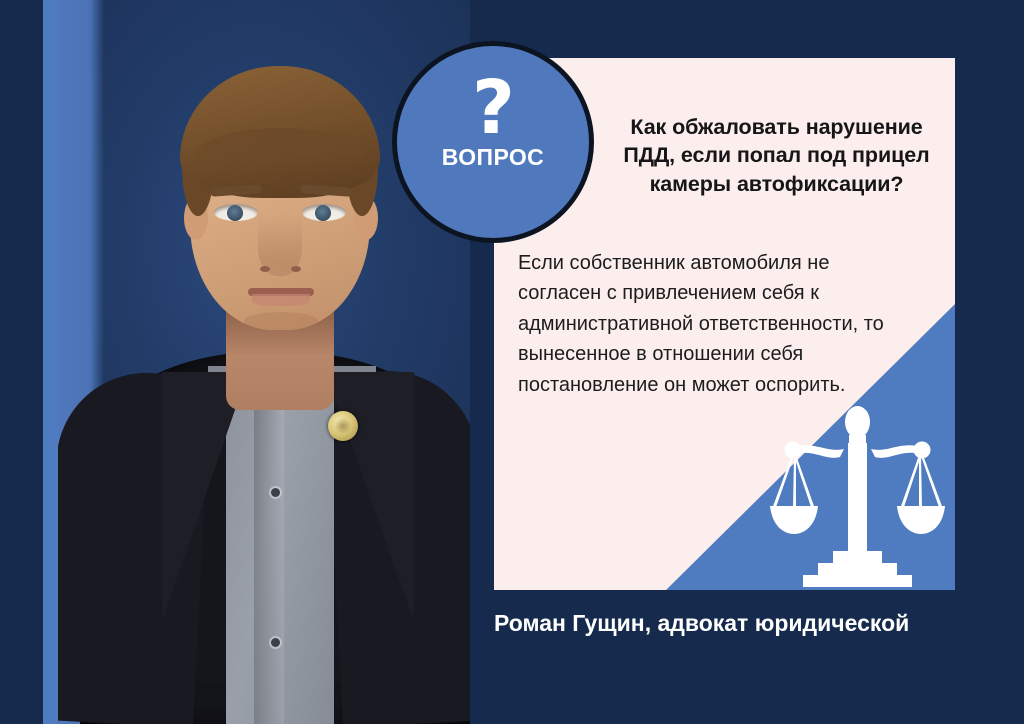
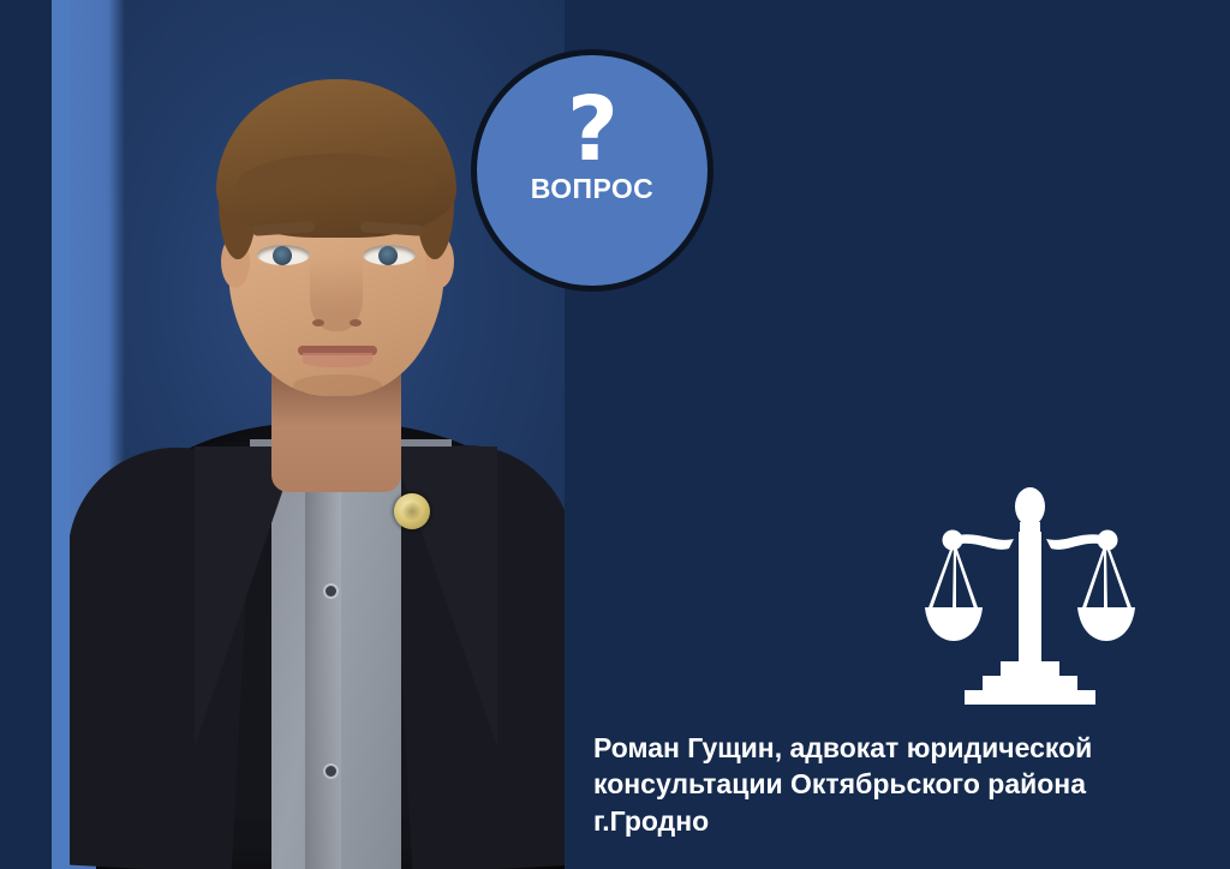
- Как обжаловать нарушение ПДД, если попал под прицел камеры автофиксации?
- Если собственник автомобиля не согласен с привлечением себя к административной ответственности, то вынесенное в отношении себя постановление он может оспорить.
  ?
  ВОПРОС
  Роман Гущин, адвокат юридической
+ консультации Октябрьского района
+ г.Гродно
